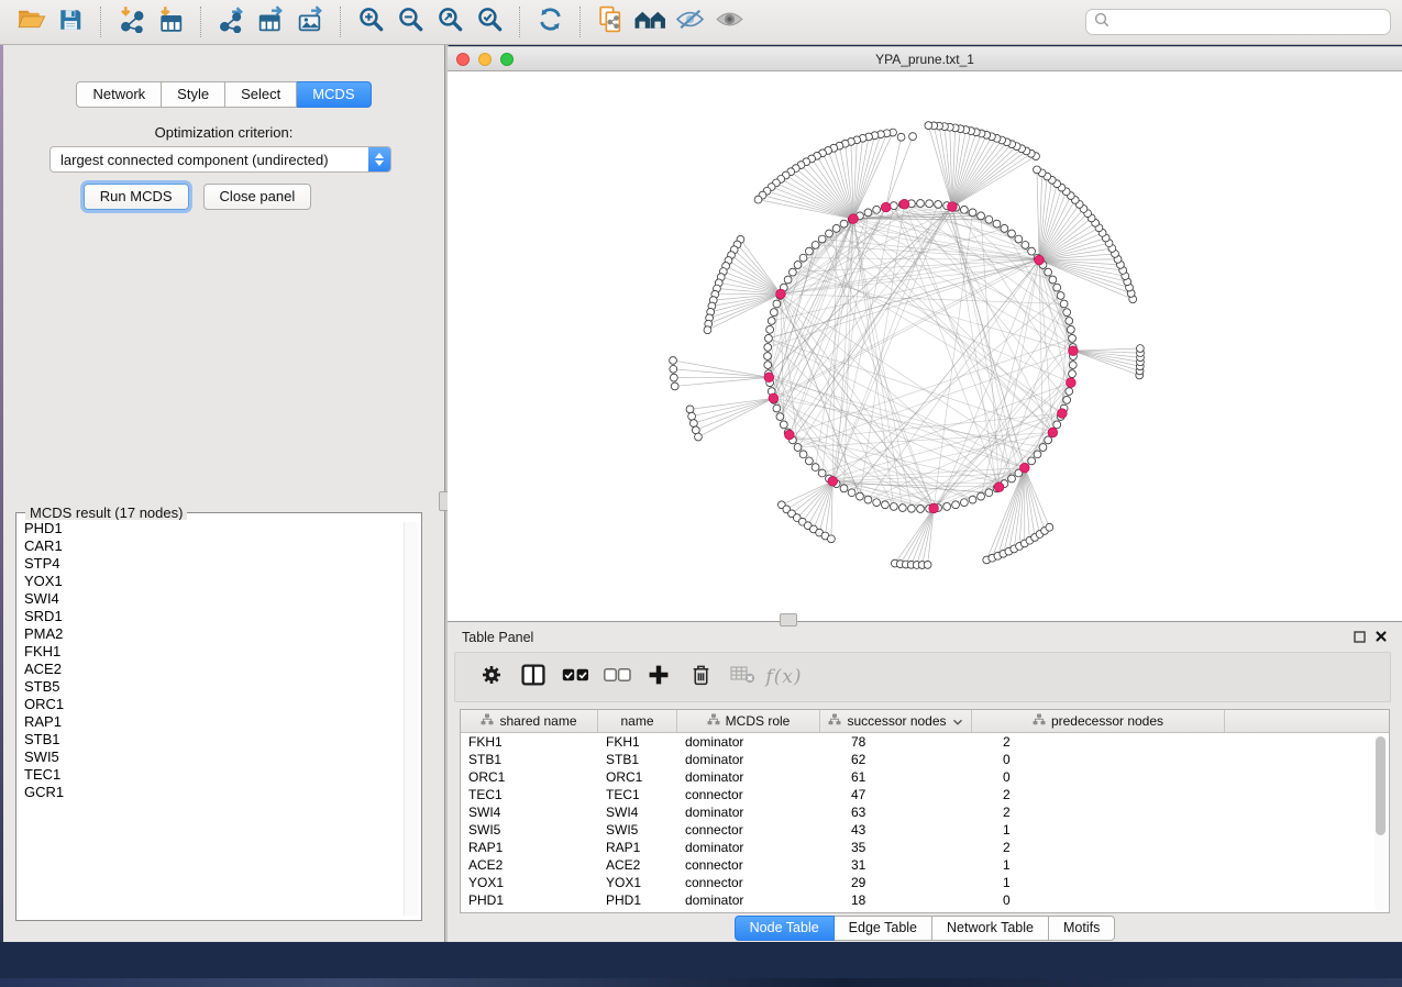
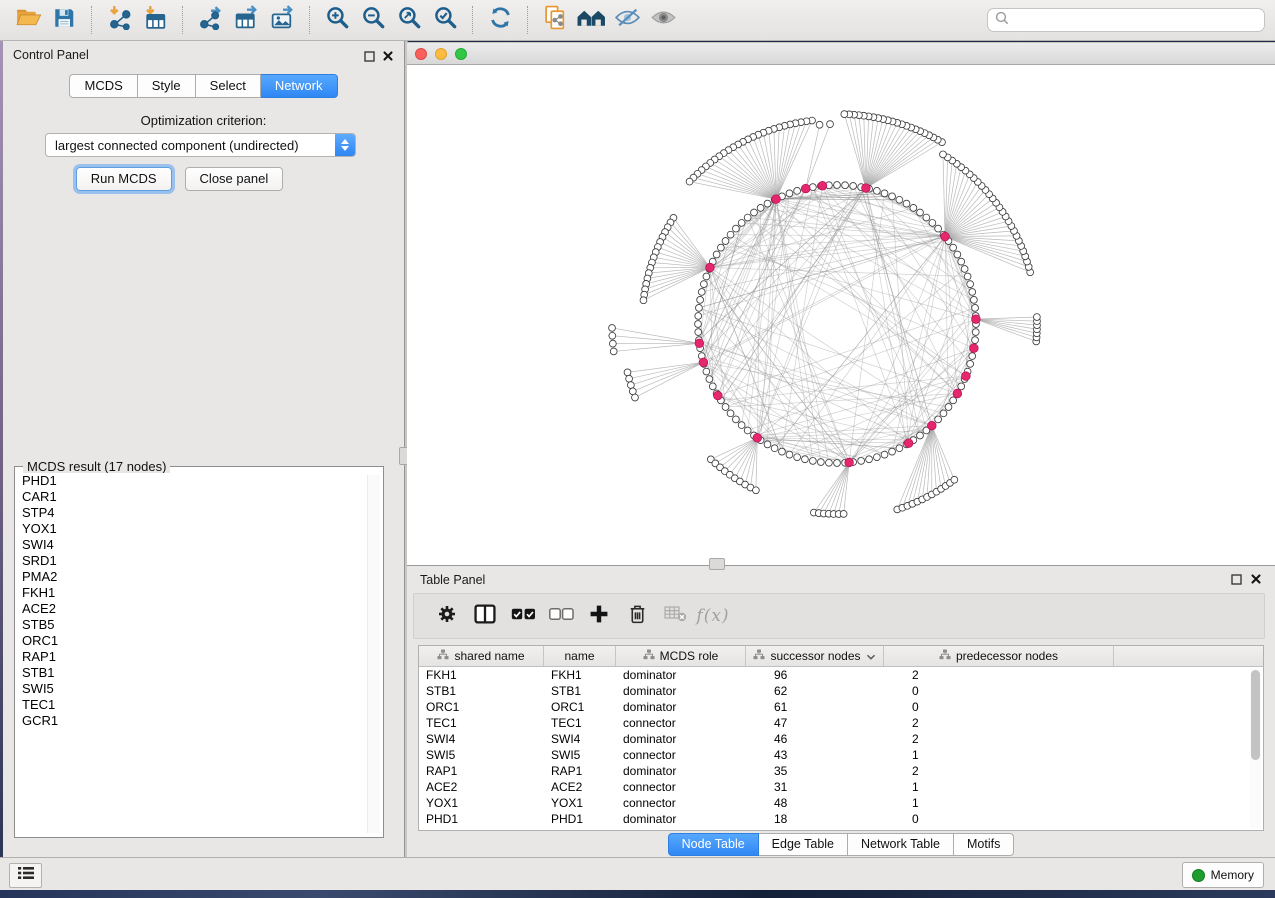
+ Control Panel
- Network
+ MCDS
  Style
  Select
- MCDS
+ Network
  Optimization criterion:
  largest connected component (undirected)
  Run MCDS
  Close panel
  MCDS result (17 nodes)
  PHD1
  CAR1
  STP4
  YOX1
  SWI4
  SRD1
  PMA2
  FKH1
  ACE2
  STB5
  ORC1
  RAP1
  STB1
  SWI5
  TEC1
  GCR1
- YPA_prune.txt_1
  Table Panel
  f(x)
  shared name
  name
  MCDS role
  successor nodes
  predecessor nodes
  FKH1
  FKH1
  dominator
- 78
+ 96
  2
  STB1
  STB1
  dominator
  62
  0
  ORC1
  ORC1
  dominator
  61
  0
  TEC1
  TEC1
  connector
  47
  2
  SWI4
  SWI4
  dominator
- 63
+ 46
  2
  SWI5
  SWI5
  connector
  43
  1
  RAP1
  RAP1
  dominator
  35
  2
  ACE2
  ACE2
  connector
  31
  1
  YOX1
  YOX1
  connector
- 29
+ 48
  1
  PHD1
  PHD1
  dominator
  18
  0
  Node Table
  Edge Table
  Network Table
  Motifs
+ Memory
